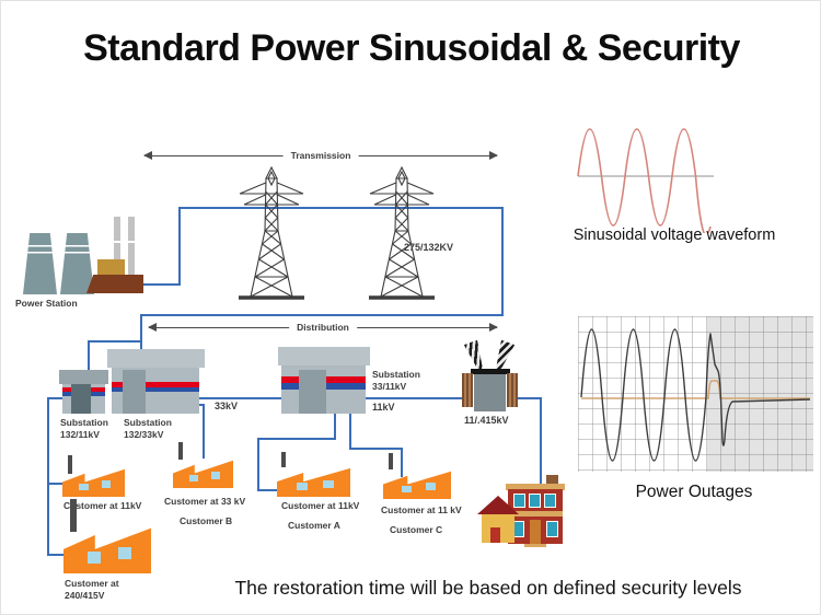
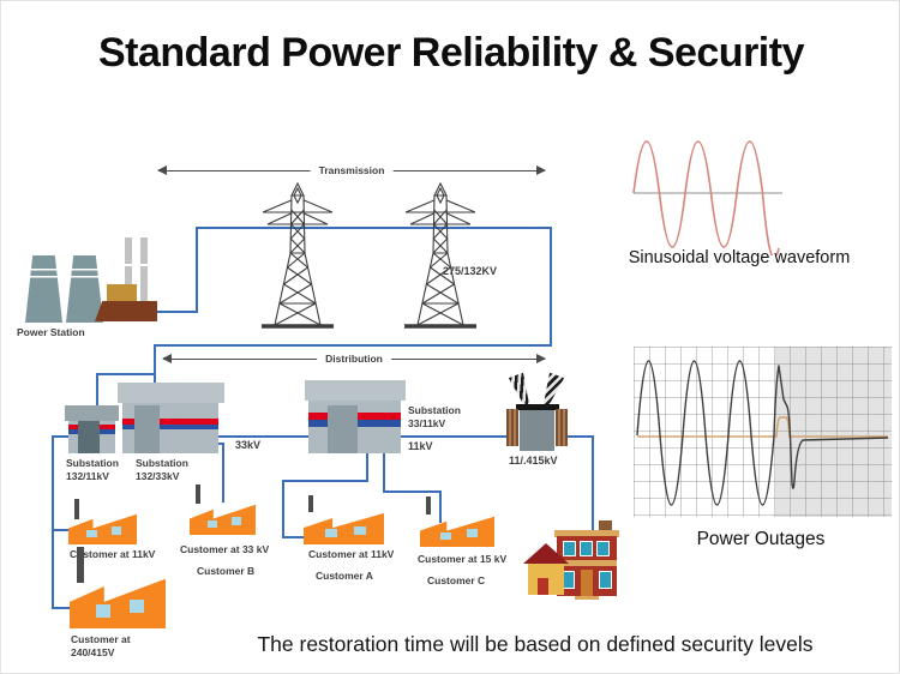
- Standard Power Sinusoidal & Security
+ Standard Power Reliability & Security
  Transmission
  Distribution
  5/132KV
  Power Station
  Substation
  132/11kV
  Substation
  132/33kV
  Substation
  33/11kV
  33kV
  11kV
  11/.415kV
  Cstomer at 11kV
  Customer at 33 kV
  Customer B
  Customer at 11kV
  Customer A
- Customer at 11 kV
+ Customer at 15 kV
  Customer C
  Customer at
  240/415V
  Sinusoidal voltage waveform
  Power Outages
  The restoration time will be based on defined security levels
